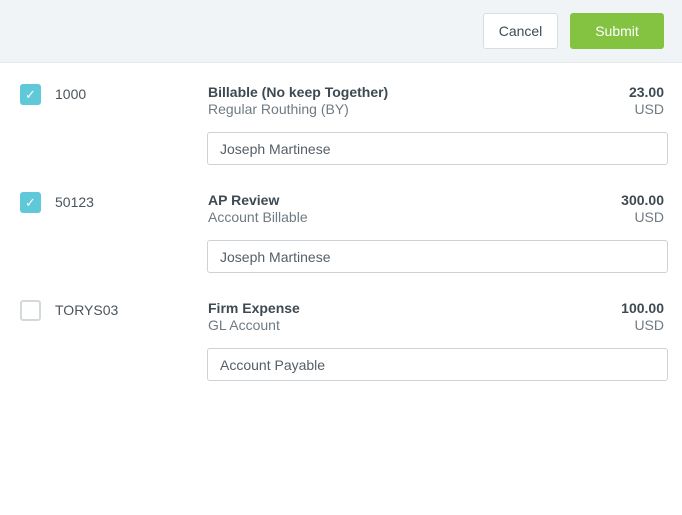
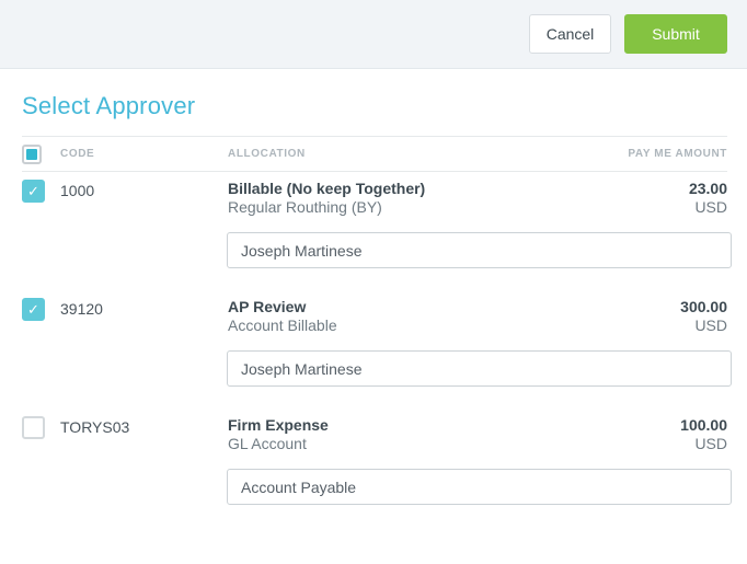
  Cancel
  Submit
+ Select Approver
+ CODE
+ ALLOCATION
+ PAY ME AMOUNT
  1000
  Billable (No keep Together)
  Regular Routhing (BY)
  23.00
  USD
  Joseph Martinese
- 50123
+ 39120
  AP Review
  Account Billable
  300.00
  USD
  Joseph Martinese
  TORYS03
  Firm Expense
  GL Account
  100.00
  USD
  Account Payable
